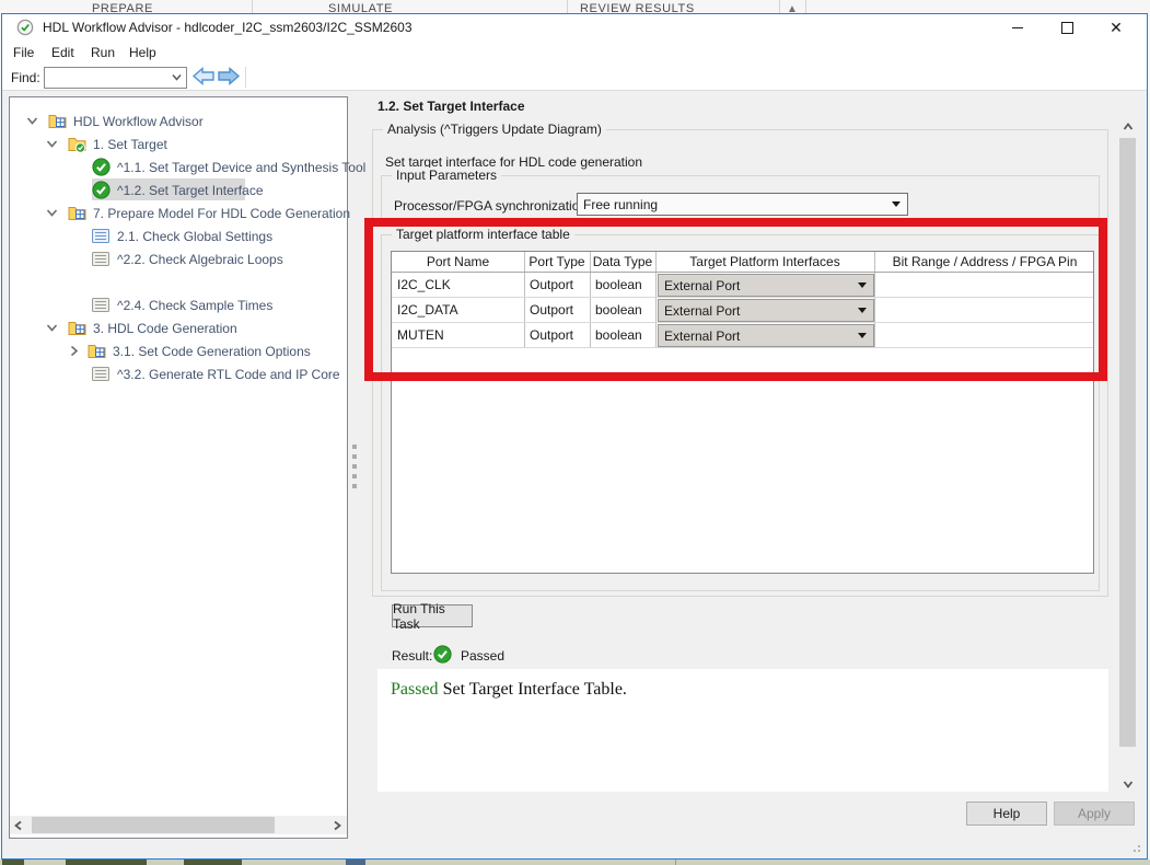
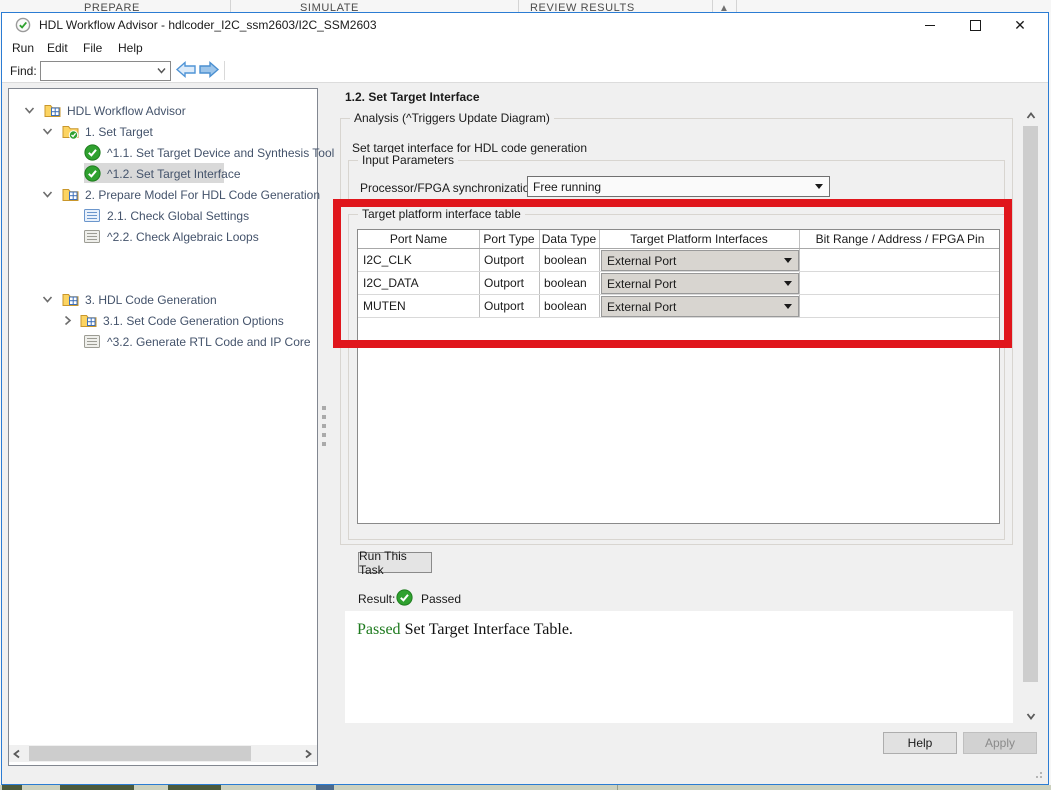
  PREPARE
  SIMULATE
  REVIEW RESULTS
  ▲
  HDL Workflow Advisor - hdlcoder_I2C_ssm2603/I2C_SSM2603
  ✕
- File
+ Run
  Edit
- Run
+ File
  Help
  Find:
  HDL Workflow Advisor
  1. Set Target
  ^1.1. Set Target Device and Synthesis Tool
  ^1.2. Set Target Interface
- 7. Prepare Model For HDL Code Generation
+ 2. Prepare Model For HDL Code Generation
  2.1. Check Global Settings
  ^2.2. Check Algebraic Loops
- ^2.4. Check Sample Times
  3. HDL Code Generation
  3.1. Set Code Generation Options
  ^3.2. Generate RTL Code and IP Core
  1.2. Set Target Interface
  Analysis (^Triggers Update Diagram)
  Set target interface for HDL code generation
  Input Parameters
  Processor/FPGA synchronizati
  Free running
  Target platform interface table
  Port Name
  Port Type
  Data Type
  Target Platform Interfaces
  Bit Range / Address / FPGA Pin
  I2C_CLK
  Outport
  boolean
  External Port
  I2C_DATA
  Outport
  boolean
  External Port
  MUTEN
  Outport
  boolean
  External Port
  Run This Task
  Result:
  Passed
  Passed Set Target Interface Table.
  Help
  Apply
